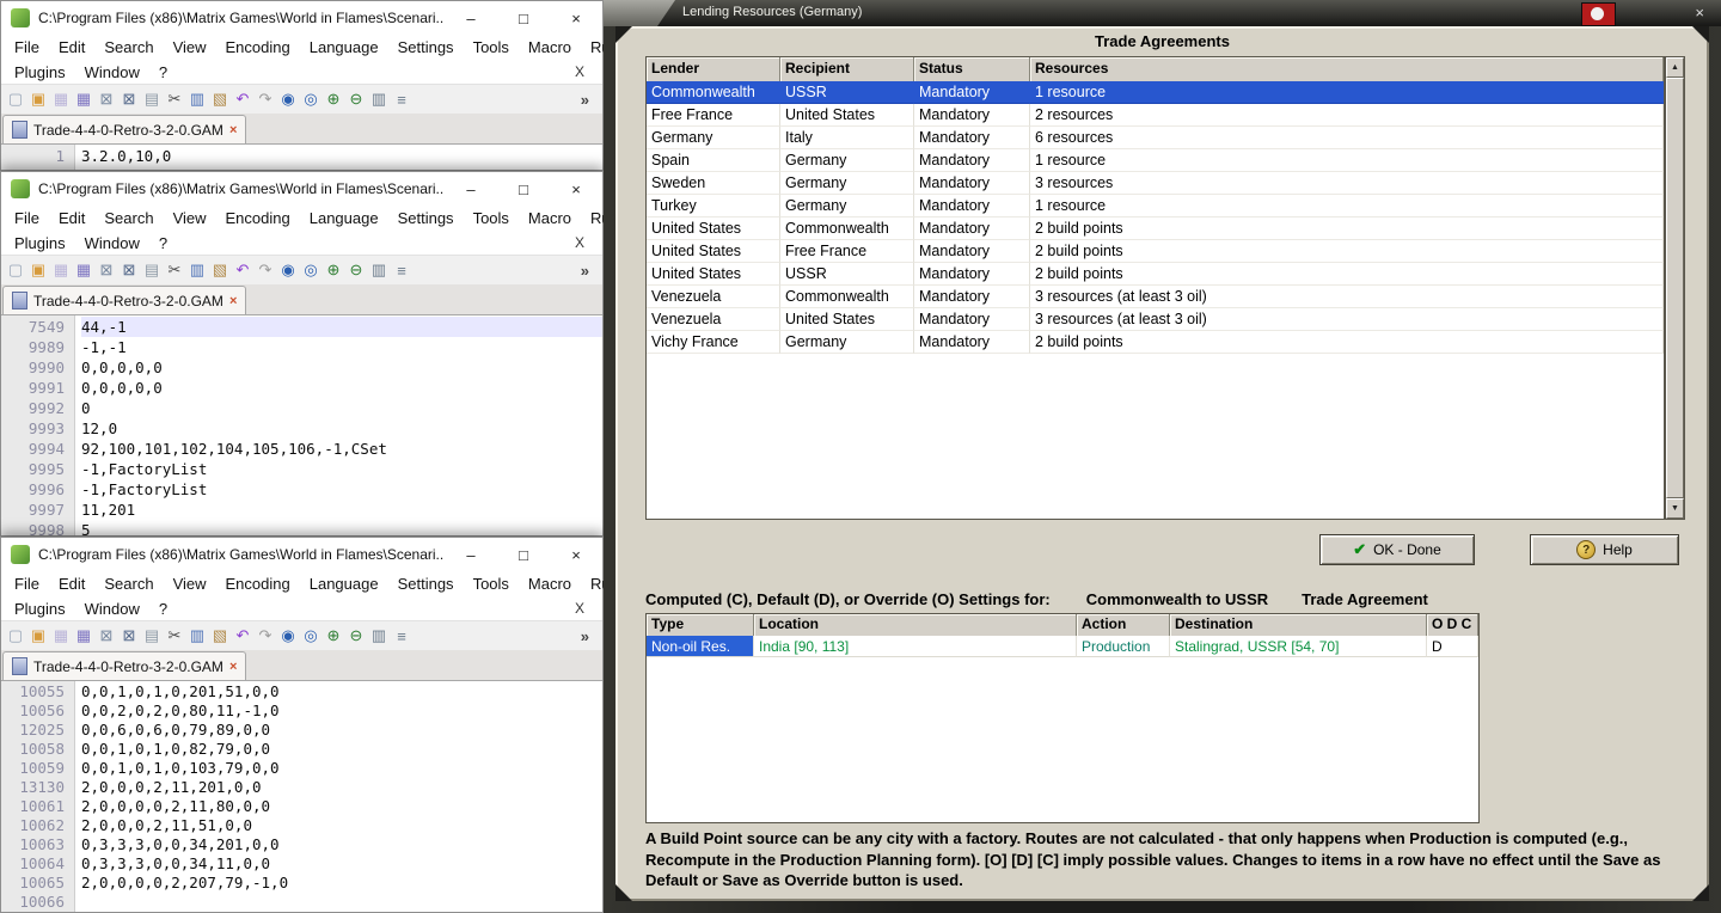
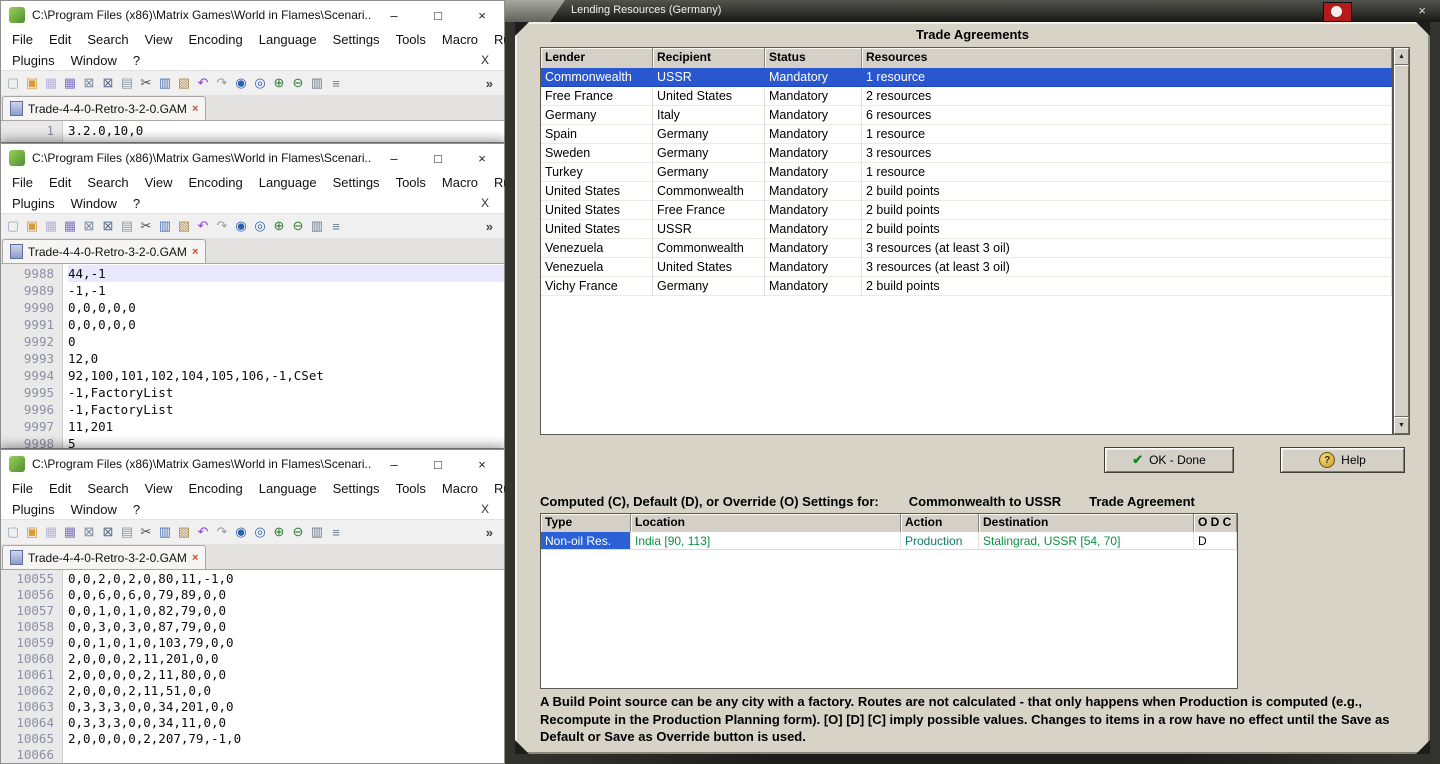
  C:\Program Files (x86)\Matrix Games\World in Flames\Scenari..
  –
  □
  ×
  File
  Edit
  Search
  View
  Encoding
  Language
  Settings
  Tools
  Macro
  Plugins
  Window
  ?
  X
  ▢
  ▣
  ▦
  ▦
  ⊠
  ⊠
  ▤
  ✂
  ▥
  ▧
  ↶
  ↷
  ◉
  ◎
  ⊕
  ⊖
  ▥
  ≡
  »
  Trade-4-4-0-Retro-3-2-0.GAM
  ×
  1
  3.2.0,10,0
  C:\Program Files (x86)\Matrix Games\World in Flames\Scenari..
  –
  □
  ×
  File
  Edit
  Search
  View
  Encoding
  Language
  Settings
  Tools
  Macro
  Plugins
  Window
  ?
  X
  ▢
  ▣
  ▦
  ▦
  ⊠
  ⊠
  ▤
  ✂
  ▥
  ▧
  ↶
  ↷
  ◉
  ◎
  ⊕
  ⊖
  ▥
  ≡
  »
  Trade-4-4-0-Retro-3-2-0.GAM
  ×
- 7549
+ 9988
  9989
  9990
  9991
  9992
  9993
  9994
  9995
  9996
  9997
  9998
  44,-1
  -1,-1
  0,0,0,0,0
  0,0,0,0,0
  0
  12,0
  92,100,101,102,104,105,106,-1,CSet
  -1,FactoryList
  -1,FactoryList
  11,201
  5
  C:\Program Files (x86)\Matrix Games\World in Flames\Scenari..
  –
  □
  ×
  File
  Edit
  Search
  View
  Encoding
  Language
  Settings
  Tools
  Macro
  Plugins
  Window
  ?
  X
  ▢
  ▣
  ▦
  ▦
  ⊠
  ⊠
  ▤
  ✂
  ▥
  ▧
  ↶
  ↷
  ◉
  ◎
  ⊕
  ⊖
  ▥
  ≡
  »
  Trade-4-4-0-Retro-3-2-0.GAM
  ×
  10055
  10056
- 12025
+ 10057
  10058
  10059
- 13130
+ 10060
  10061
  10062
  10063
  10064
  10065
  10066
- 0,0,1,0,1,0,201,51,0,0
  0,0,2,0,2,0,80,11,-1,0
  0,0,6,0,6,0,79,89,0,0
  0,0,1,0,1,0,82,79,0,0
+ 0,0,3,0,3,0,87,79,0,0
  0,0,1,0,1,0,103,79,0,0
  2,0,0,0,2,11,201,0,0
  2,0,0,0,0,2,11,80,0,0
  2,0,0,0,2,11,51,0,0
  0,3,3,3,0,0,34,201,0,0
  0,3,3,3,0,0,34,11,0,0
  2,0,0,0,0,2,207,79,-1,0
  Lending Resources (Germany)
  ×
  Trade Agreements
  Lender
  Recipient
  Status
  Resources
  Commonwealth
  USSR
  Mandatory
  1 resource
  Free France
  United States
  Mandatory
  2 resources
  Germany
  Italy
  Mandatory
  6 resources
  Spain
  Germany
  Mandatory
  1 resource
  Sweden
  Germany
  Mandatory
  3 resources
  Turkey
  Germany
  Mandatory
  1 resource
  United States
  Commonwealth
  Mandatory
  2 build points
  United States
  Free France
  Mandatory
  2 build points
  United States
  USSR
  Mandatory
  2 build points
  Venezuela
  Commonwealth
  Mandatory
  3 resources (at least 3 oil)
  Venezuela
  United States
  Mandatory
  3 resources (at least 3 oil)
  Vichy France
  Germany
  Mandatory
  2 build points
  ✔
  OK - Done
  ?
  Help
  Computed (C), Default (D), or Override (O) Settings for:
  Commonwealth to USSR
  Trade Agreement
  Type
  Location
  Action
  Destination
  O D C
  Non-oil Res.
  India [90, 113]
  Production
  Stalingrad, USSR [54, 70]
  D
  A Build Point source can be any city with a factory. Routes are not calculated - that only happens when Production is computed (e.g., Recompute in the Production Planning form). [O] [D] [C] imply possible values. Changes to items in a row have no effect until the Save as Default or Save as Override button is used.
